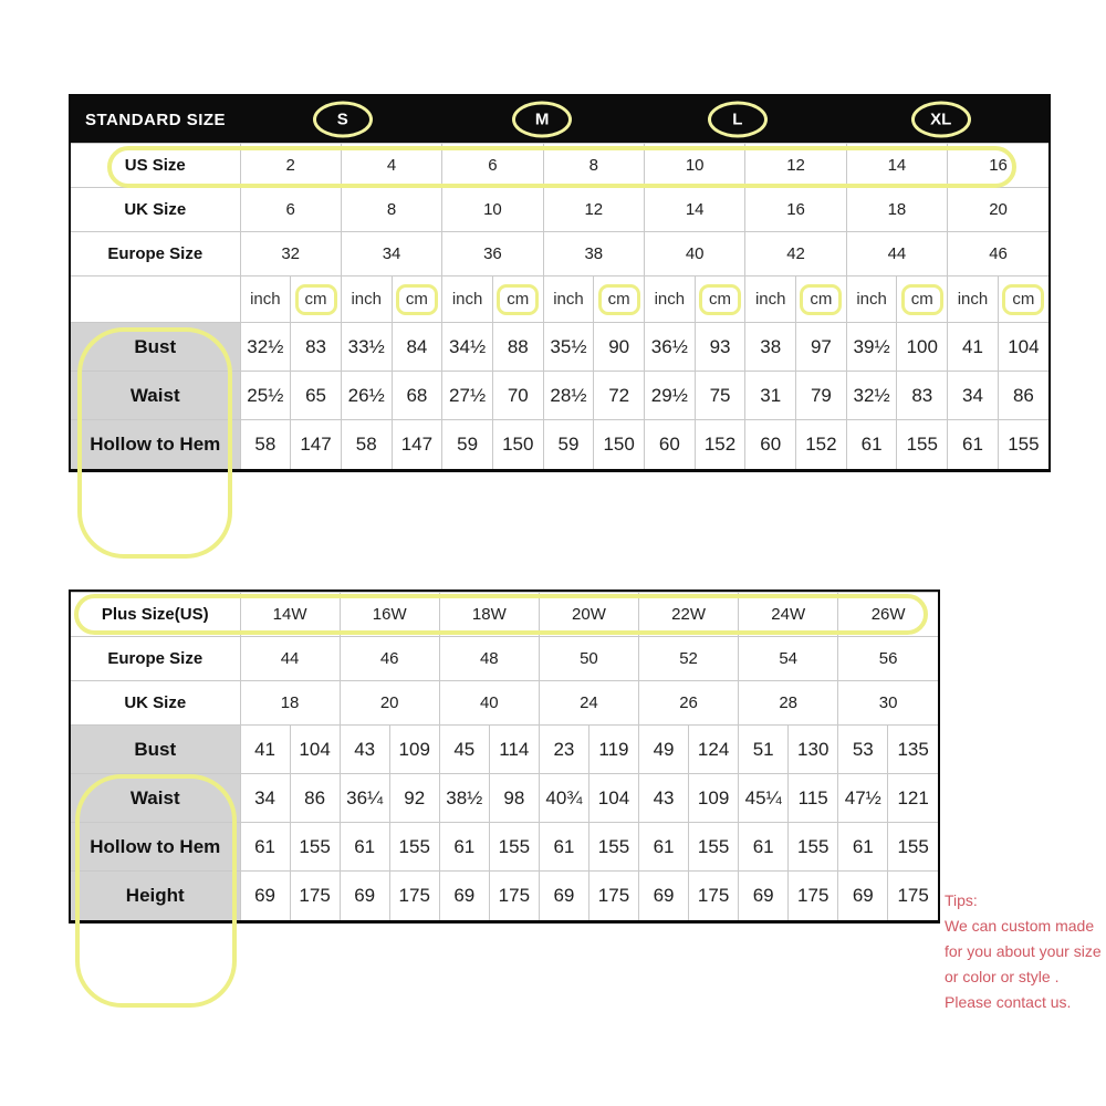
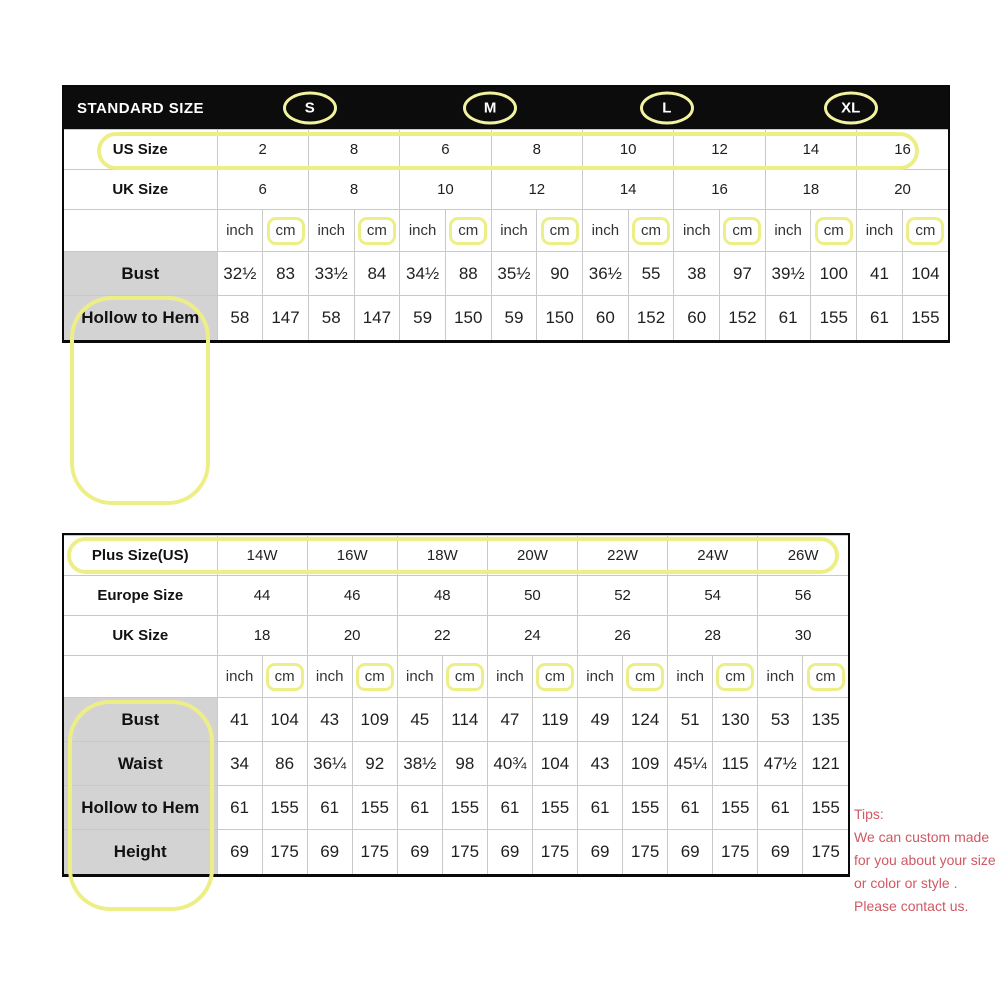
  STANDARD SIZE
  S
  M
  L
  XL
- US Size	2	4	6	8	10	12	14	16
+ US Size	2	8	6	8	10	12	14	16
  UK Size	6	8	10	12	14	16	18	20
- Europe Size	32	34	36	38	40	42	44	46
  	inch	cm	inch	cm	inch	cm	inch	cm	inch	cm	inch	cm	inch	cm	inch	cm
- Bust	32½	83	33½	84	34½	88	35½	90	36½	93	38	97	39½	100	41	104
+ Bust	32½	83	33½	84	34½	88	35½	90	36½	55	38	97	39½	100	41	104
- Waist	25½	65	26½	68	27½	70	28½	72	29½	75	31	79	32½	83	34	86
  Hollow to Hem	58	147	58	147	59	150	59	150	60	152	60	152	61	155	61	155
  Plus Size(US)	14W	16W	18W	20W	22W	24W	26W
  Europe Size	44	46	48	50	52	54	56
- UK Size	18	20	40	24	26	28	30
+ UK Size	18	20	22	24	26	28	30
+ 	inch	cm	inch	cm	inch	cm	inch	cm	inch	cm	inch	cm	inch	cm
- Bust	41	104	43	109	45	114	23	119	49	124	51	130	53	135
+ Bust	41	104	43	109	45	114	47	119	49	124	51	130	53	135
  Waist	34	86	36¼	92	38½	98	40¾	104	43	109	45¼	115	47½	121
  Hollow to Hem	61	155	61	155	61	155	61	155	61	155	61	155	61	155
  Height	69	175	69	175	69	175	69	175	69	175	69	175	69	175
  Tips:
  We can custom made
  for you about your size
  or color or style .
  Please contact us.
